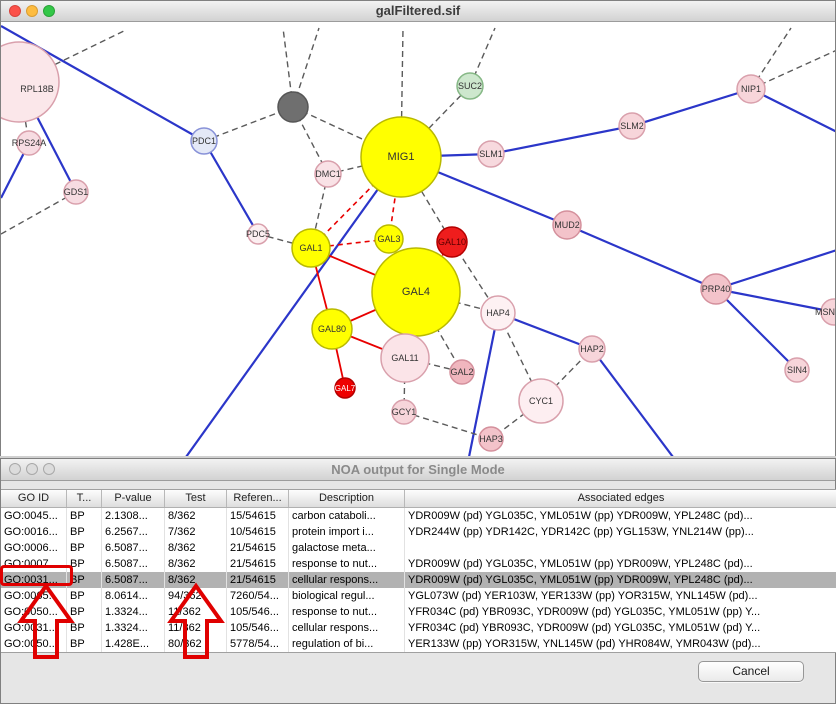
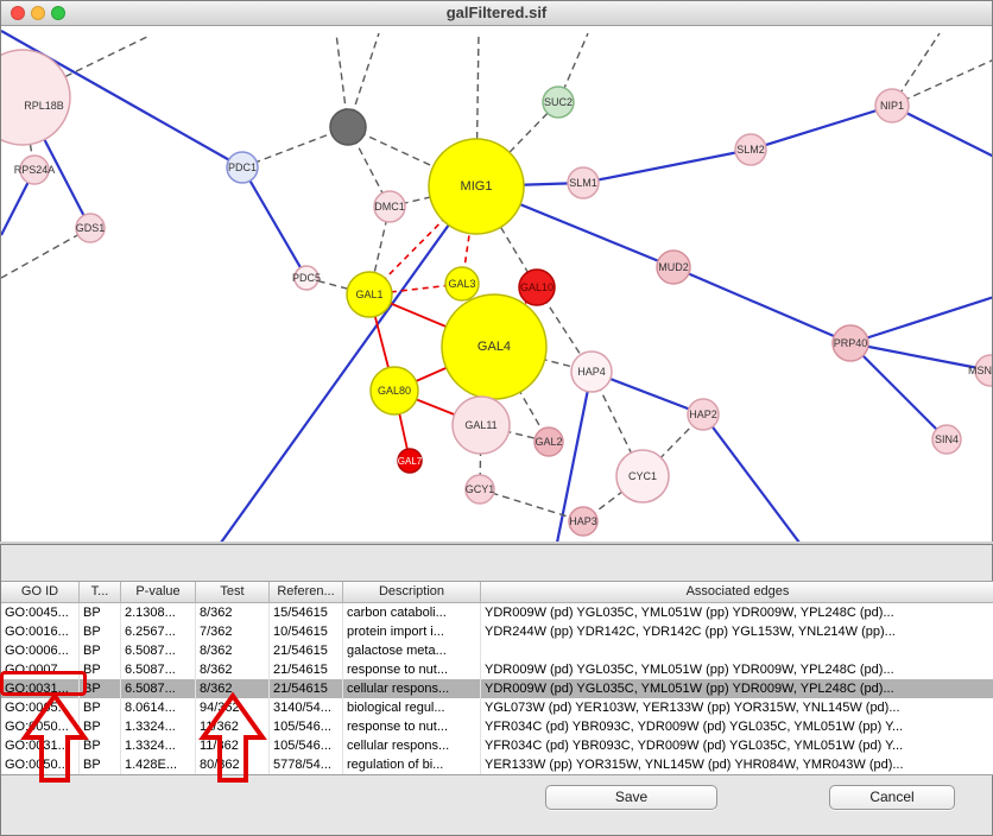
  galFiltered.sif
  RPL18B
  RPS24A
  PDC1
  GDS1
  MIG1
  DMC1
  SUC2
  SLM1
  SLM2
  NIP1
  MUD2
  PRP40
  MSN
  SIN4
  PDC5
  GAL1
  GAL3
  GAL10
  GAL4
  GAL80
  HAP4
  HAP2
  GAL11
  GAL2
  GAL7
  GCY1
  CYC1
  HAP3
- NOA output for Single Mode
  GO ID
  T...
  P-value
  Test
  Referen...
  Description
  Associated edges
  GO:0045...
  BP
  2.1308...
  8/362
  15/54615
  carbon cataboli...
  YDR009W (pd) YGL035C, YML051W (pp) YDR009W, YPL248C (pd)...
  GO:0016...
  BP
  6.2567...
  7/362
  10/54615
  protein import i...
  YDR244W (pp) YDR142C, YDR142C (pp) YGL153W, YNL214W (pp)...
  GO:0006...
  BP
  6.5087...
  8/362
  21/54615
  galactose meta...
  GO:0007...
  BP
  6.5087...
  8/362
  21/54615
  response to nut...
  YDR009W (pd) YGL035C, YML051W (pp) YDR009W, YPL248C (pd)...
  GO:0031...
  BP
  6.5087...
  8/362
  21/54615
  cellular respons...
  YDR009W (pd) YGL035C, YML051W (pp) YDR009W, YPL248C (pd)...
  GO:005..
  BP
  8.0614...
  94/362
- 7260/54...
+ 3140/54...
  biological regul...
  YGL073W (pd) YER103W, YER133W (pp) YOR315W, YNL145W (pd)...
  GO:050...
  BP
  1.3324...
  1/362
  105/546...
  response to nut...
  YFR034C (pd) YBR093C, YDR009W (pd) YGL035C, YML051W (pp) Y...
  GO:031..
  BP
  1.3324...
  11/62
  105/546...
  cellular respons...
  YFR034C (pd) YBR093C, YDR009W (pd) YGL035C, YML051W (pd) Y...
  GO:050..
  BP
  1.428E...
  80/62
  5778/54...
  regulation of bi...
  YER133W (pp) YOR315W, YNL145W (pd) YHR084W, YMR043W (pd)...
+ Save
  Cancel
